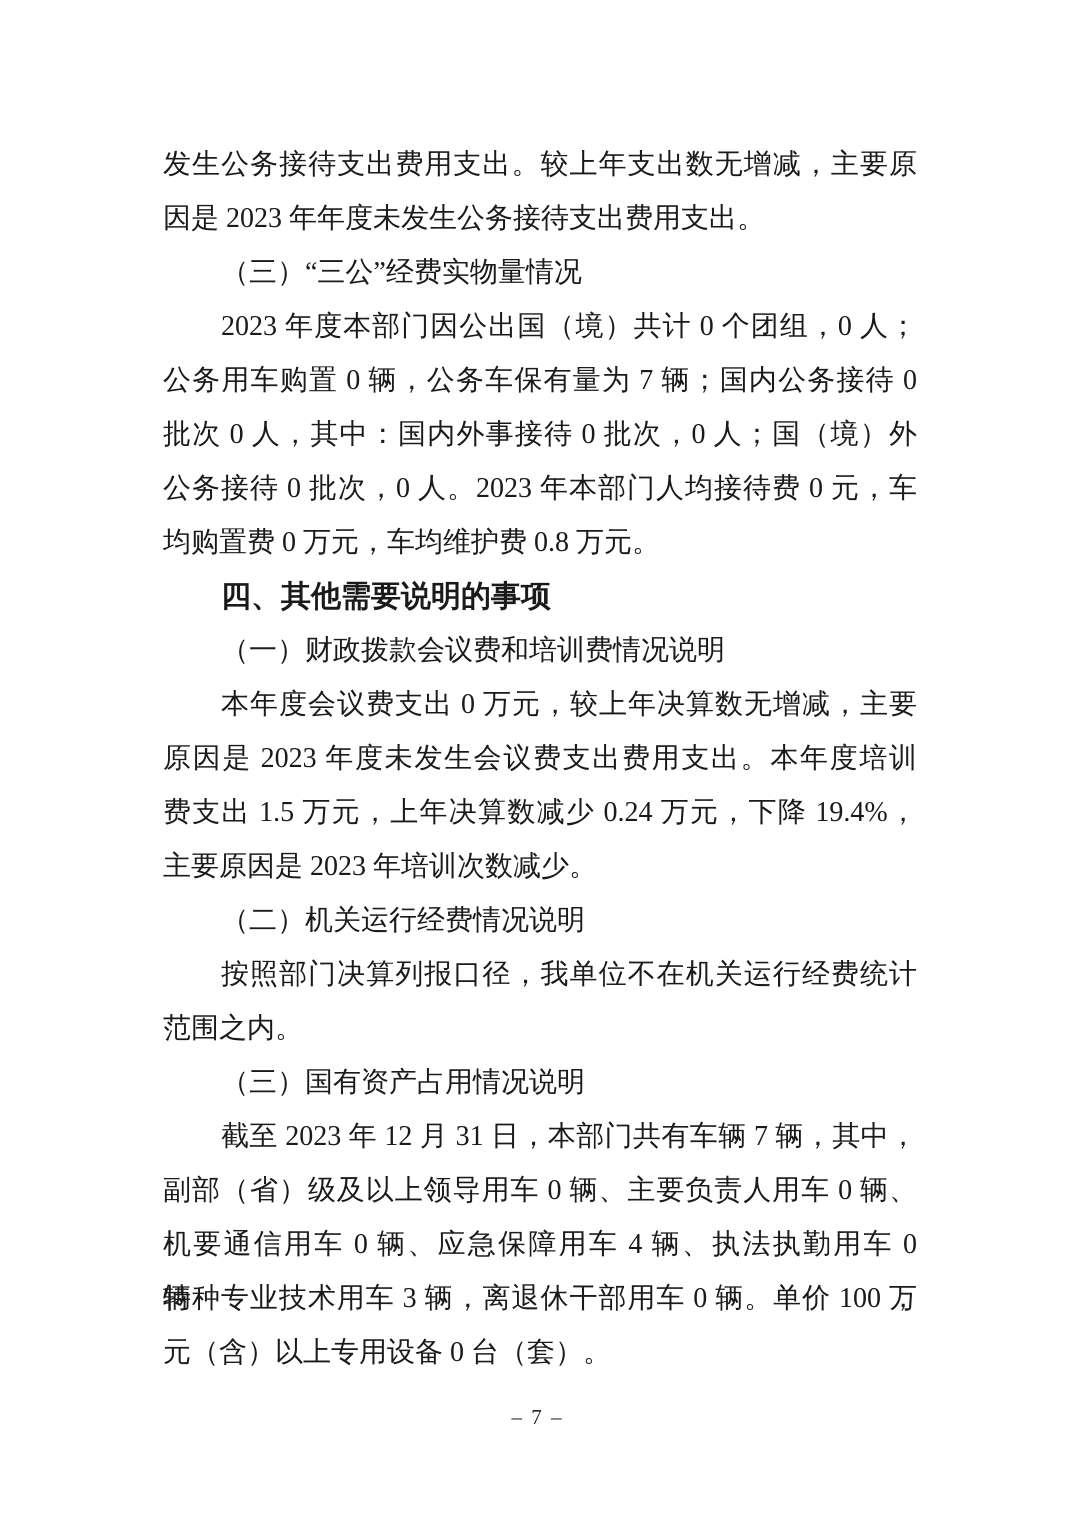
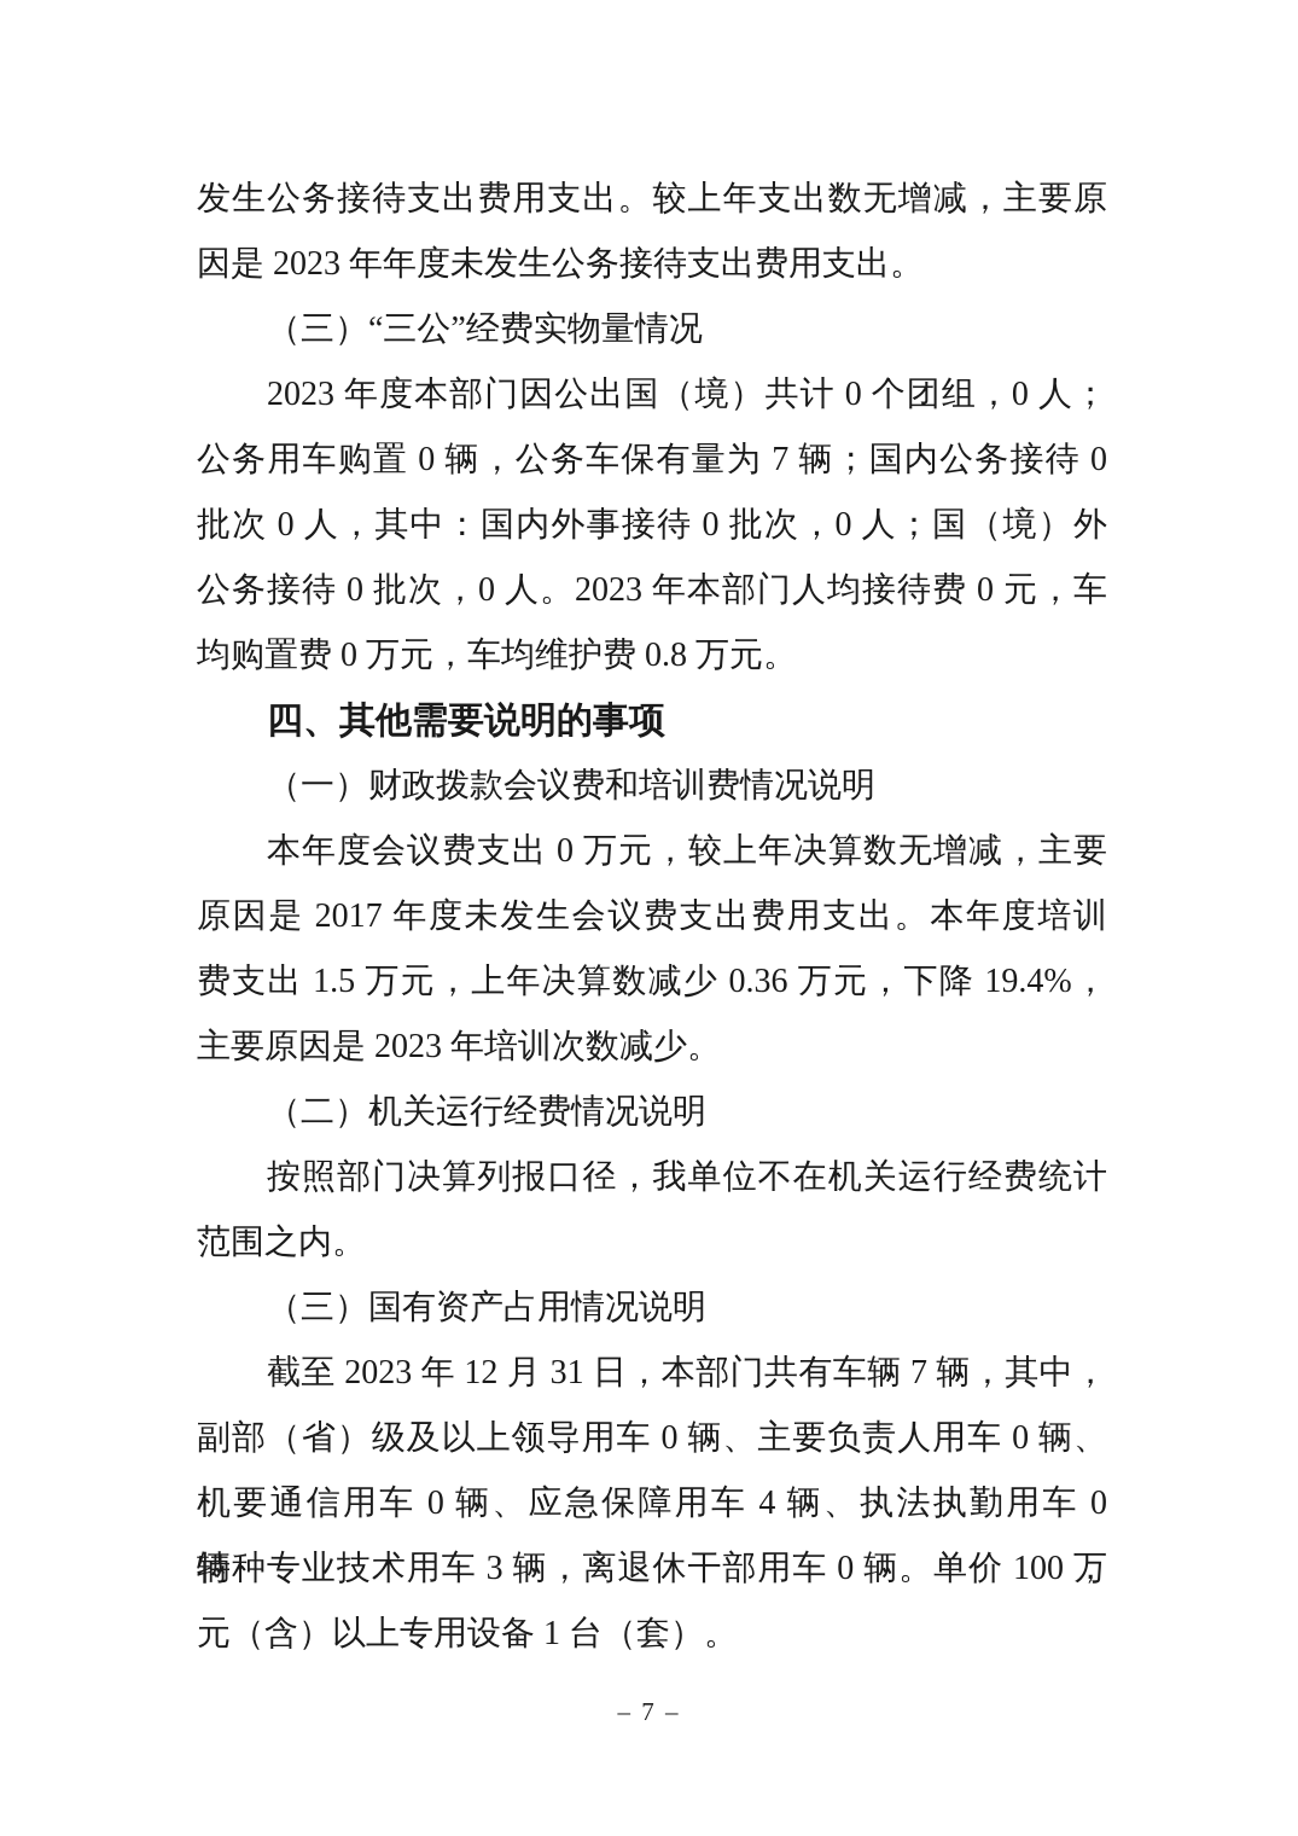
  发生公务接待支出费用支出。较上年支出数无增减，主要原
  因是 2023 年年度未发生公务接待支出费用支出。
  （三）“三公”经费实物量情况
  2023 年度本部门因公出国（境）共计 0 个团组，0 人；
  公务用车购置 0 辆，公务车保有量为 7 辆；国内公务接待 0
  批次 0 人，其中：国内外事接待 0 批次，0 人；国（境）外
  公务接待 0 批次，0 人。2023 年本部门人均接待费 0 元，车
  均购置费 0 万元，车均维护费 0.8 万元。
  四、其他需要说明的事项
  （一）财政拨款会议费和培训费情况说明
  本年度会议费支出 0 万元，较上年决算数无增减，主要
- 原因是 2023 年度未发生会议费支出费用支出。本年度培训
+ 原因是 2017 年度未发生会议费支出费用支出。本年度培训
- 费支出 1.5 万元，上年决算数减少 0.24 万元，下降 19.4%，
+ 费支出 1.5 万元，上年决算数减少 0.36 万元，下降 19.4%，
  主要原因是 2023 年培训次数减少。
  （二）机关运行经费情况说明
  按照部门决算列报口径，我单位不在机关运行经费统计
  范围之内。
  （三）国有资产占用情况说明
  截至 2023 年 12 月 31 日，本部门共有车辆 7 辆，其中，
  副部（省）级及以上领导用车 0 辆、主要负责人用车 0 辆、
  机要通信用车 0 辆、应急保障用车 4 辆、执法执勤用车 0 辆，
  特种专业技术用车 3 辆，离退休干部用车 0 辆。单价 100 万
- 元（含）以上专用设备 0 台（套）。
+ 元（含）以上专用设备 1 台（套）。
  – 7 –
